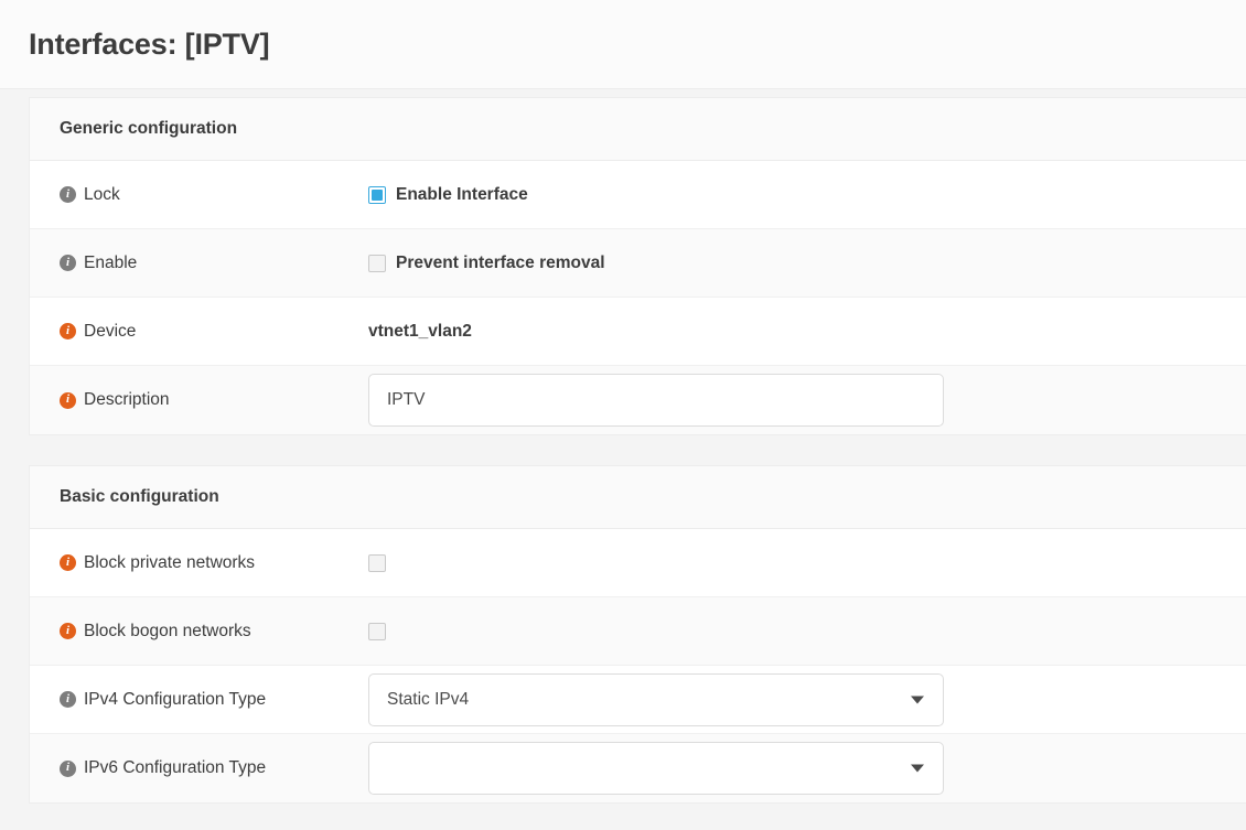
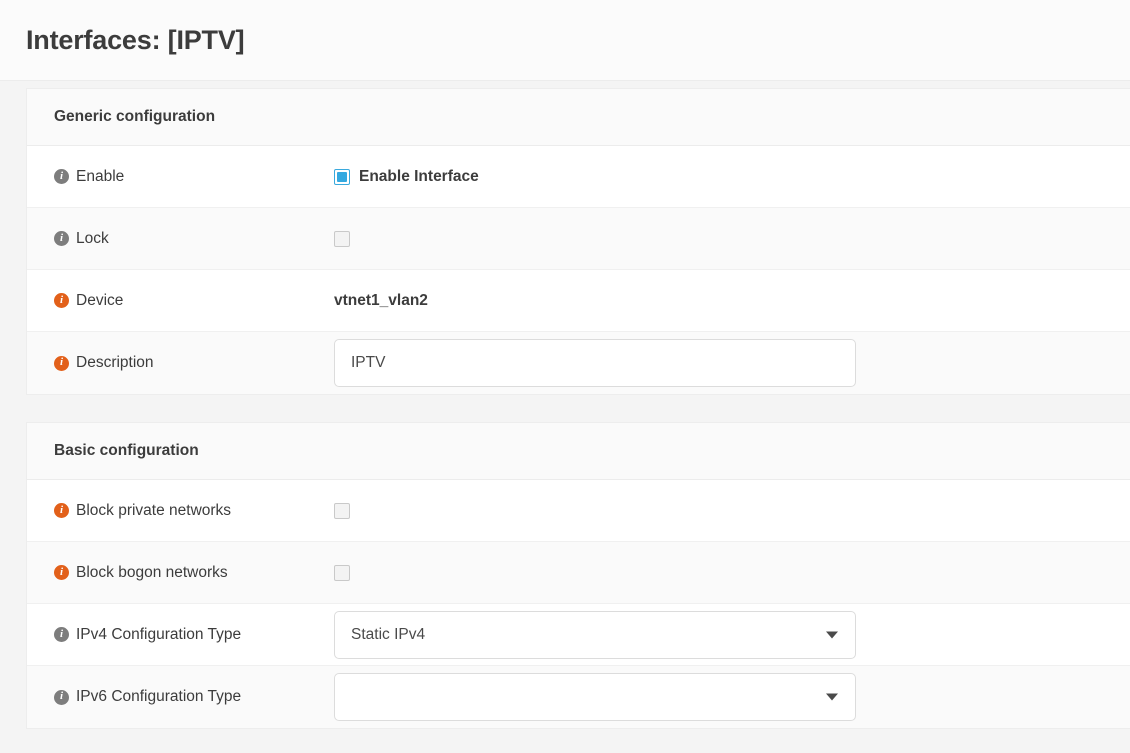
  Interfaces: [IPTV]
  Generic configuration
  i
- Lock
+ Enable
  Enable Interface
  i
- Enable
+ Lock
- Prevent interface removal
  i
  Device
  vtnet1_vlan2
  i
  Description
  IPTV
  Basic configuration
  i
  Block private networks
  i
  Block bogon networks
  i
  IPv4 Configuration Type
  Static IPv4
  i
  IPv6 Configuration Type
